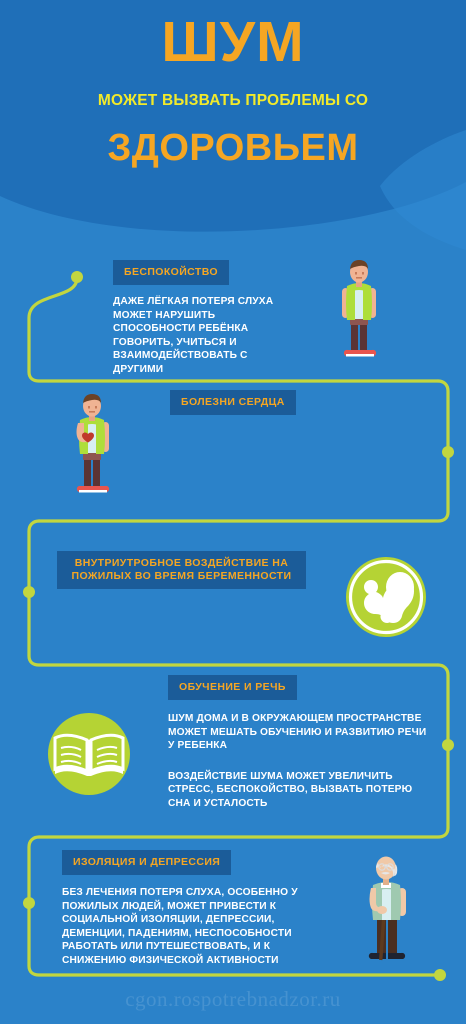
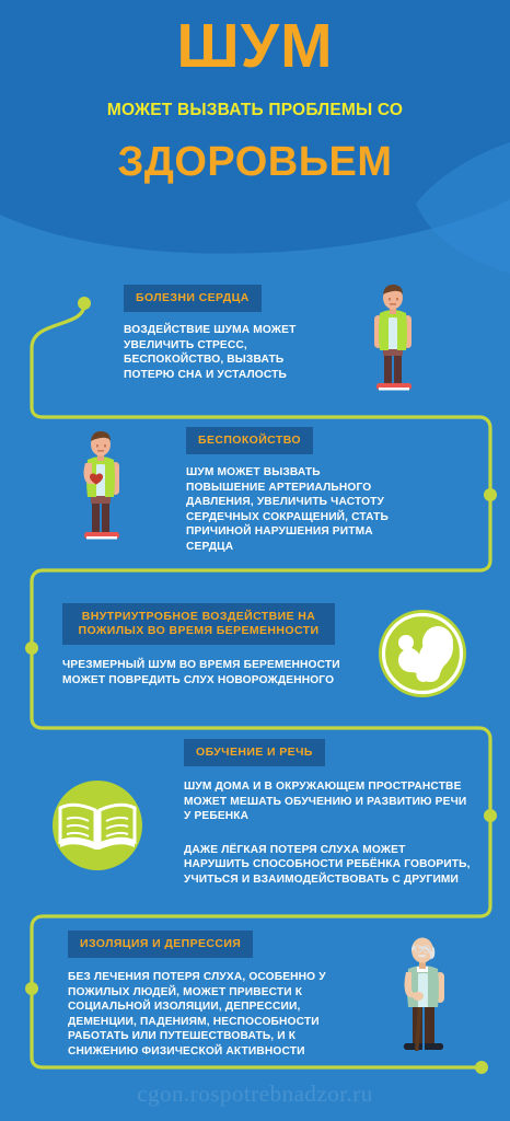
  ШУМ
  МОЖЕТ ВЫЗВАТЬ ПРОБЛЕМЫ СО
  ЗДОРОВЬЕМ
- БЕСПОКОЙСТВО
+ БОЛЕЗНИ СЕРДЦА
- ДАЖЕ ЛЁГКАЯ ПОТЕРЯ СЛУХА МОЖЕТ НАРУШИТЬ СПОСОБНОСТИ РЕБЁНКА ГОВОРИТЬ, УЧИТЬСЯ И ВЗАИМОДЕЙСТВОВАТЬ С ДРУГИМИ
+ ВОЗДЕЙСТВИЕ ШУМА МОЖЕТ УВЕЛИЧИТЬ СТРЕСС, БЕСПОКОЙСТВО, ВЫЗВАТЬ ПОТЕРЮ СНА И УСТАЛОСТЬ
- БОЛЕЗНИ СЕРДЦА
+ БЕСПОКОЙСТВО
+ ШУМ МОЖЕТ ВЫЗВАТЬ ПОВЫШЕНИЕ АРТЕРИАЛЬНОГО ДАВЛЕНИЯ, УВЕЛИЧИТЬ ЧАСТОТУ СЕРДЕЧНЫХ СОКРАЩЕНИЙ, СТАТЬ ПРИЧИНОЙ НАРУШЕНИЯ РИТМА СЕРДЦА
  ВНУТРИУТРОБНОЕ ВОЗДЕЙСТВИЕ НА ПОЖИЛЫХ ВО ВРЕМЯ БЕРЕМЕННОСТИ
+ ЧРЕЗМЕРНЫЙ ШУМ ВО ВРЕМЯ БЕРЕМЕННОСТИ МОЖЕТ ПОВРЕДИТЬ СЛУХ НОВОРОЖДЕННОГО
  ОБУЧЕНИЕ И РЕЧЬ
  ШУМ ДОМА И В ОКРУЖАЮЩЕМ ПРОСТРАНСТВЕ МОЖЕТ МЕШАТЬ ОБУЧЕНИЮ И РАЗВИТИЮ РЕЧИ У РЕБЕНКА
- ВОЗДЕЙСТВИЕ ШУМА МОЖЕТ УВЕЛИЧИТЬ СТРЕСС, БЕСПОКОЙСТВО, ВЫЗВАТЬ ПОТЕРЮ СНА И УСТАЛОСТЬ
+ ДАЖЕ ЛЁГКАЯ ПОТЕРЯ СЛУХА МОЖЕТ НАРУШИТЬ СПОСОБНОСТИ РЕБЁНКА ГОВОРИТЬ, УЧИТЬСЯ И ВЗАИМОДЕЙСТВОВАТЬ С ДРУГИМИ
  ИЗОЛЯЦИЯ И ДЕПРЕССИЯ
  БЕЗ ЛЕЧЕНИЯ ПОТЕРЯ СЛУХА, ОСОБЕННО У ПОЖИЛЫХ ЛЮДЕЙ, МОЖЕТ ПРИВЕСТИ К СОЦИАЛЬНОЙ ИЗОЛЯЦИИ, ДЕПРЕССИИ, ДЕМЕНЦИИ, ПАДЕНИЯМ, НЕСПОСОБНОСТИ РАБОТАТЬ ИЛИ ПУТЕШЕСТВОВАТЬ, И К СНИЖЕНИЮ ФИЗИЧЕСКОЙ АКТИВНОСТИ
  cgon.rospotrebnadzor.ru
